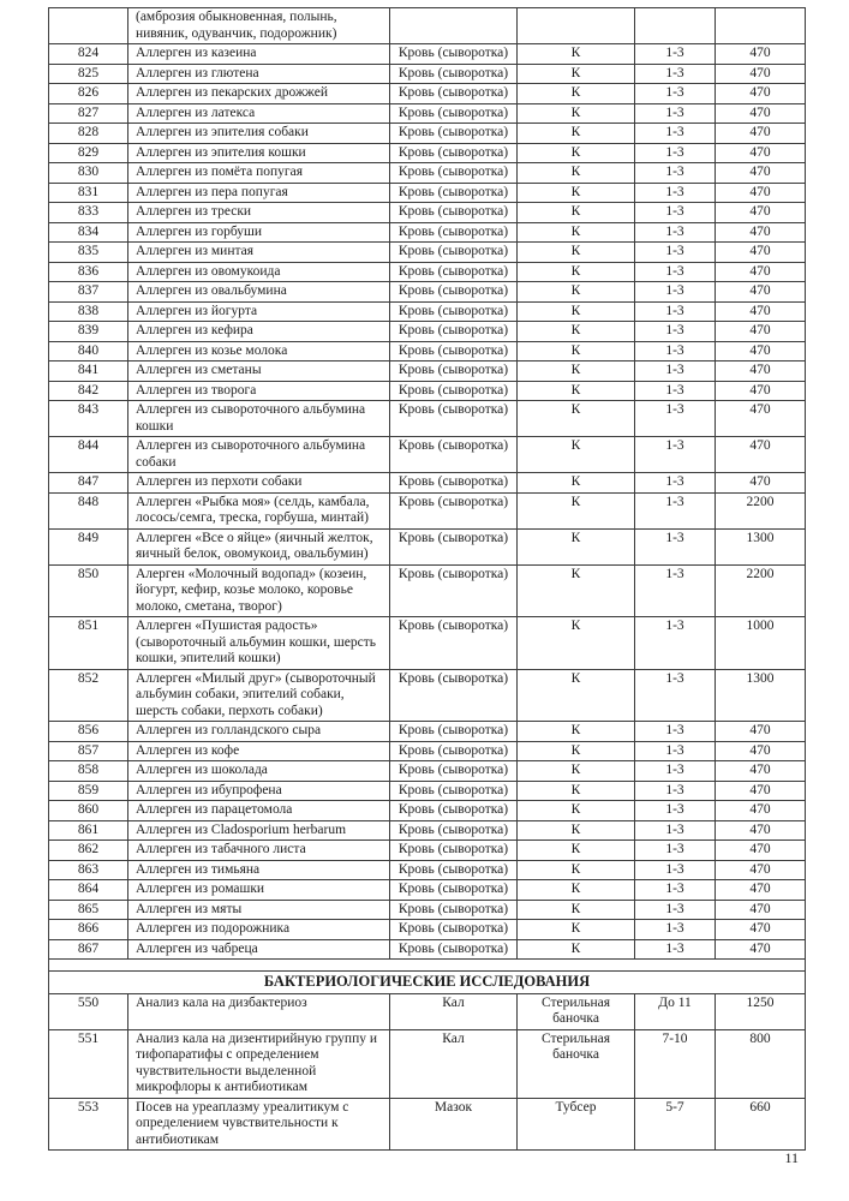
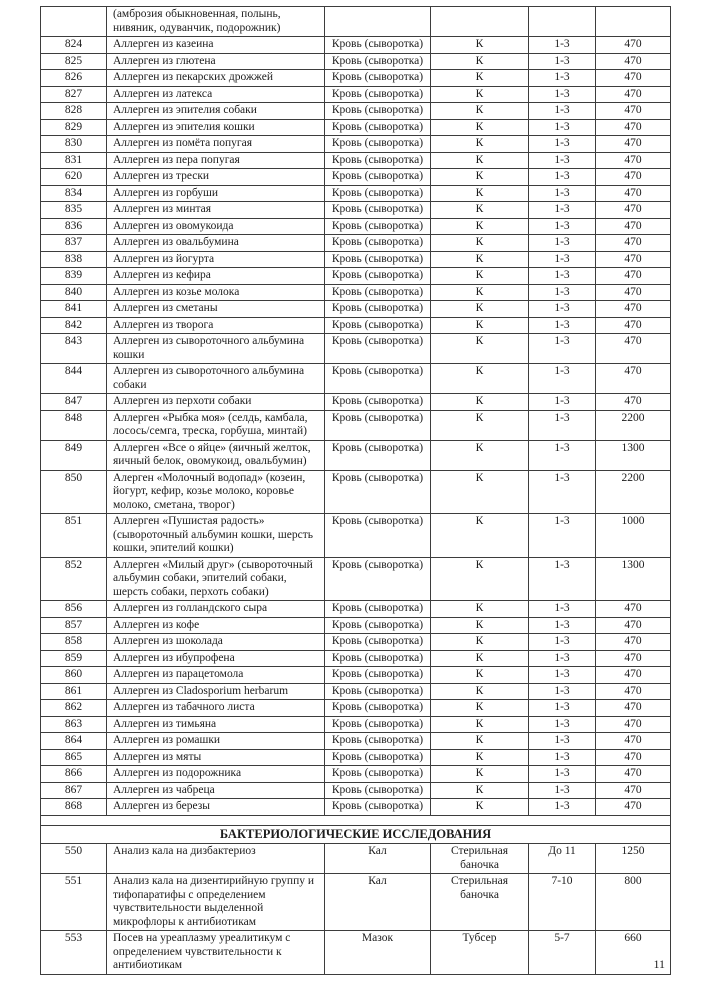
  	(амброзия обыкновенная, полынь, нивяник, одуванчик, подорожник)
  824	Аллерген из казеина	Кровь (сыворотка)	К	1-3	470
  825	Аллерген из глютена	Кровь (сыворотка)	К	1-3	470
  826	Аллерген из пекарских дрожжей	Кровь (сыворотка)	К	1-3	470
  827	Аллерген из латекса	Кровь (сыворотка)	К	1-3	470
  828	Аллерген из эпителия собаки	Кровь (сыворотка)	К	1-3	470
  829	Аллерген из эпителия кошки	Кровь (сыворотка)	К	1-3	470
  830	Аллерген из помёта попугая	Кровь (сыворотка)	К	1-3	470
  831	Аллерген из пера попугая	Кровь (сыворотка)	К	1-3	470
- 833	Аллерген из трески	Кровь (сыворотка)	К	1-3	470
+ 620	Аллерген из трески	Кровь (сыворотка)	К	1-3	470
  834	Аллерген из горбуши	Кровь (сыворотка)	К	1-3	470
  835	Аллерген из минтая	Кровь (сыворотка)	К	1-3	470
  836	Аллерген из овомукоида	Кровь (сыворотка)	К	1-3	470
  837	Аллерген из овальбумина	Кровь (сыворотка)	К	1-3	470
  838	Аллерген из йогурта	Кровь (сыворотка)	К	1-3	470
  839	Аллерген из кефира	Кровь (сыворотка)	К	1-3	470
  840	Аллерген из козье молока	Кровь (сыворотка)	К	1-3	470
  841	Аллерген из сметаны	Кровь (сыворотка)	К	1-3	470
  842	Аллерген из творога	Кровь (сыворотка)	К	1-3	470
  843	Аллерген из сывороточного альбумина кошки	Кровь (сыворотка)	К	1-3	470
  844	Аллерген из сывороточного альбумина собаки	Кровь (сыворотка)	К	1-3	470
  847	Аллерген из перхоти собаки	Кровь (сыворотка)	К	1-3	470
  848	Аллерген «Рыбка моя» (селдь, камбала, лосось/семга, треска, горбуша, минтай)	Кровь (сыворотка)	К	1-3	2200
  849	Аллерген «Все о яйце» (яичный желток, яичный белок, овомукоид, овальбумин)	Кровь (сыворотка)	К	1-3	1300
  850	Алерген «Молочный водопад» (козеин, йогурт, кефир, козье молоко, коровье молоко, сметана, творог)	Кровь (сыворотка)	К	1-3	2200
  851	Аллерген «Пушистая радость» (сывороточный альбумин кошки, шерсть кошки, эпителий кошки)	Кровь (сыворотка)	К	1-3	1000
  852	Аллерген «Милый друг» (сывороточный альбумин собаки, эпителий собаки, шерсть собаки, перхоть собаки)	Кровь (сыворотка)	К	1-3	1300
  856	Аллерген из голландского сыра	Кровь (сыворотка)	К	1-3	470
  857	Аллерген из кофе	Кровь (сыворотка)	К	1-3	470
  858	Аллерген из шоколада	Кровь (сыворотка)	К	1-3	470
  859	Аллерген из ибупрофена	Кровь (сыворотка)	К	1-3	470
  860	Аллерген из парацетомола	Кровь (сыворотка)	К	1-3	470
  861	Аллерген из Cladosporium herbarum	Кровь (сыворотка)	К	1-3	470
  862	Аллерген из табачного листа	Кровь (сыворотка)	К	1-3	470
  863	Аллерген из тимьяна	Кровь (сыворотка)	К	1-3	470
  864	Аллерген из ромашки	Кровь (сыворотка)	К	1-3	470
  865	Аллерген из мяты	Кровь (сыворотка)	К	1-3	470
  866	Аллерген из подорожника	Кровь (сыворотка)	К	1-3	470
  867	Аллерген из чабреца	Кровь (сыворотка)	К	1-3	470
+ 868	Аллерген из березы	Кровь (сыворотка)	К	1-3	470
  БАКТЕРИОЛОГИЧЕСКИЕ ИССЛЕДОВАНИЯ
  550	Анализ кала на дизбактериоз	Кал	Стерильная баночка	До 11	1250
  551	Анализ кала на дизентирийную группу и тифопаратифы с определением чувствительности выделенной микрофлоры к антибиотикам	Кал	Стерильная баночка	7-10	800
  553	Посев на уреаплазму уреалитикум с определением чувствительности к антибиотикам	Мазок	Тубсер	5-7	660
  11
